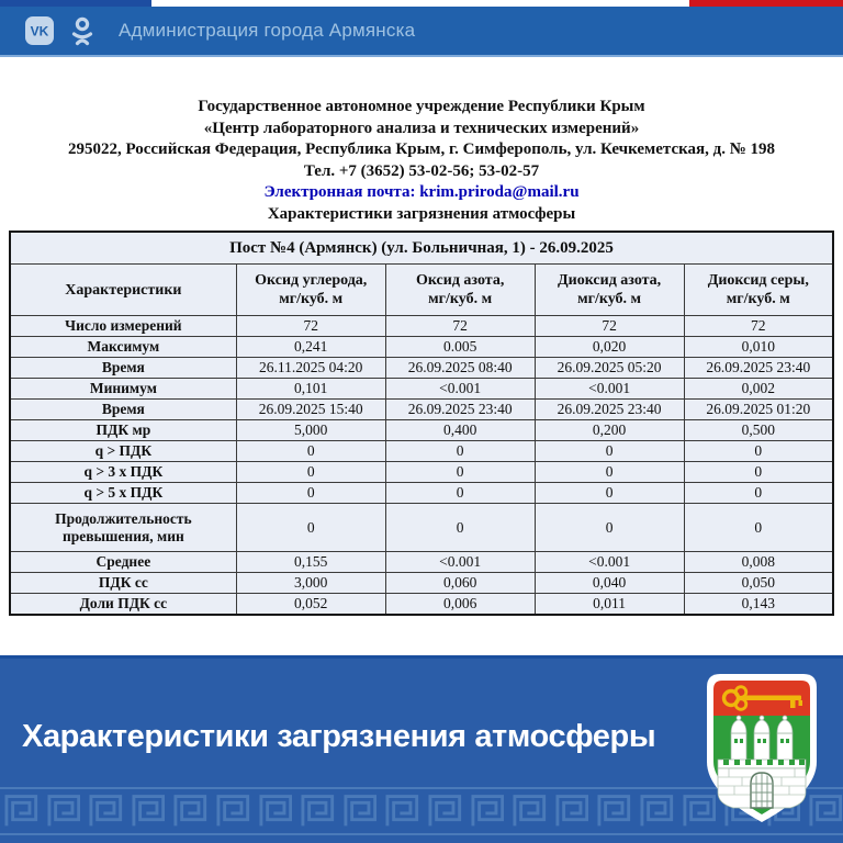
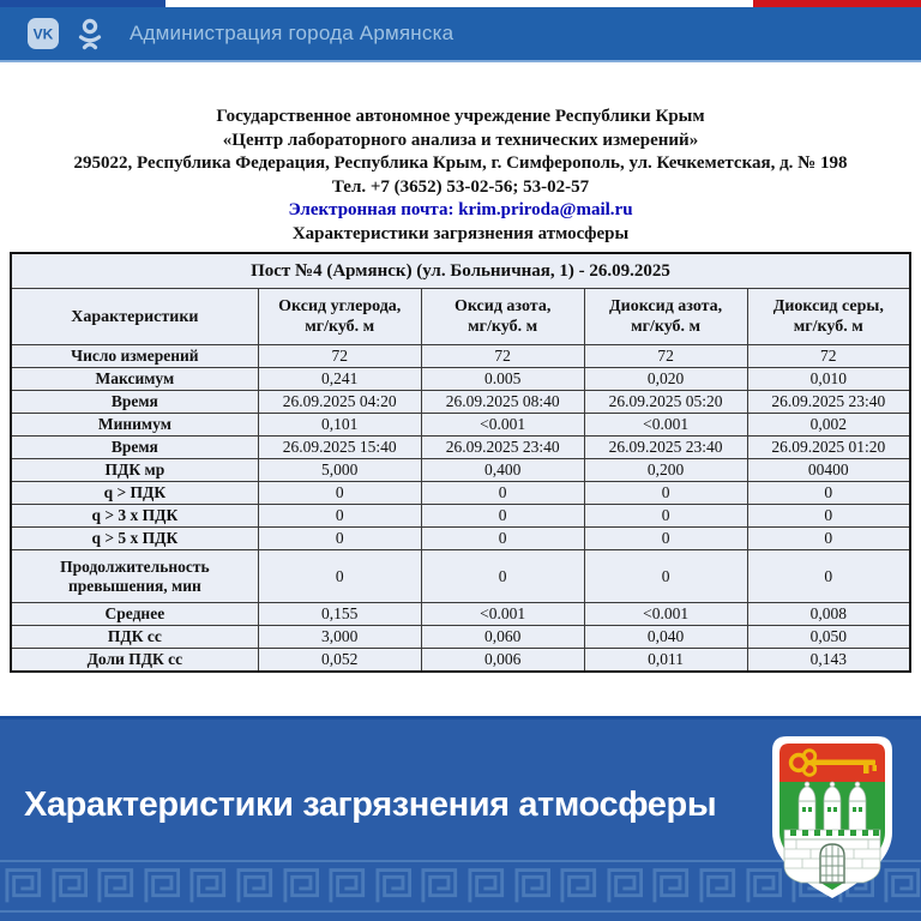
  VK
  Администрация города Армянска
  Государственное автономное учреждение Республики Крым
  «Центр лабораторного анализа и технических измерений»
- 295022, Российская Федерация, Республика Крым, г. Симферополь, ул. Кечкеметская, д. № 198
+ 295022, Республика Федерация, Республика Крым, г. Симферополь, ул. Кечкеметская, д. № 198
  Тел. +7 (3652) 53-02-56; 53-02-57
  Электронная почта: krim.priroda@mail.ru
  Характеристики загрязнения атмосферы
  Пост №4 (Армянск) (ул. Больничная, 1) - 26.09.2025
  Характеристики	Оксид углерода,мг/куб. м	Оксид азота,мг/куб. м	Диоксид азота,мг/куб. м	Диоксид серы,мг/куб. м
  Число измерений	72	72	72	72
  Максимум	0,241	0.005	0,020	0,010
- Время	26.11.2025 04:20	26.09.2025 08:40	26.09.2025 05:20	26.09.2025 23:40
+ Время	26.09.2025 04:20	26.09.2025 08:40	26.09.2025 05:20	26.09.2025 23:40
  Минимум	0,101	<0.001	<0.001	0,002
  Время	26.09.2025 15:40	26.09.2025 23:40	26.09.2025 23:40	26.09.2025 01:20
- ПДК мр	5,000	0,400	0,200	0,500
+ ПДК мр	5,000	0,400	0,200	00400
  q > ПДК	0	0	0	0
  q > 3 х ПДК	0	0	0	0
  q > 5 х ПДК	0	0	0	0
  Продолжительность превышения, мин	0	0	0	0
  Среднее	0,155	<0.001	<0.001	0,008
  ПДК сс	3,000	0,060	0,040	0,050
  Доли ПДК сс	0,052	0,006	0,011	0,143
  Характеристики загрязнения атмосферы
